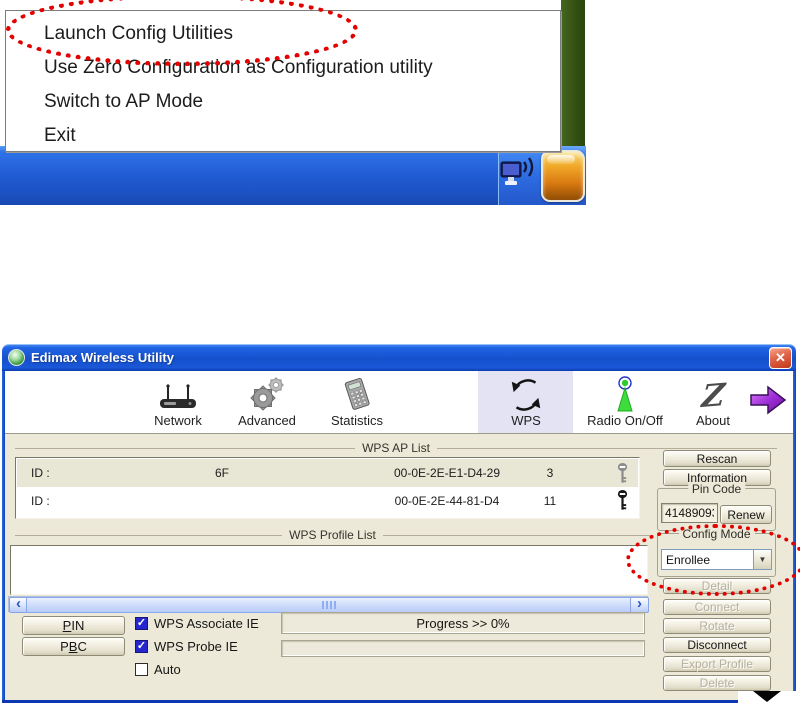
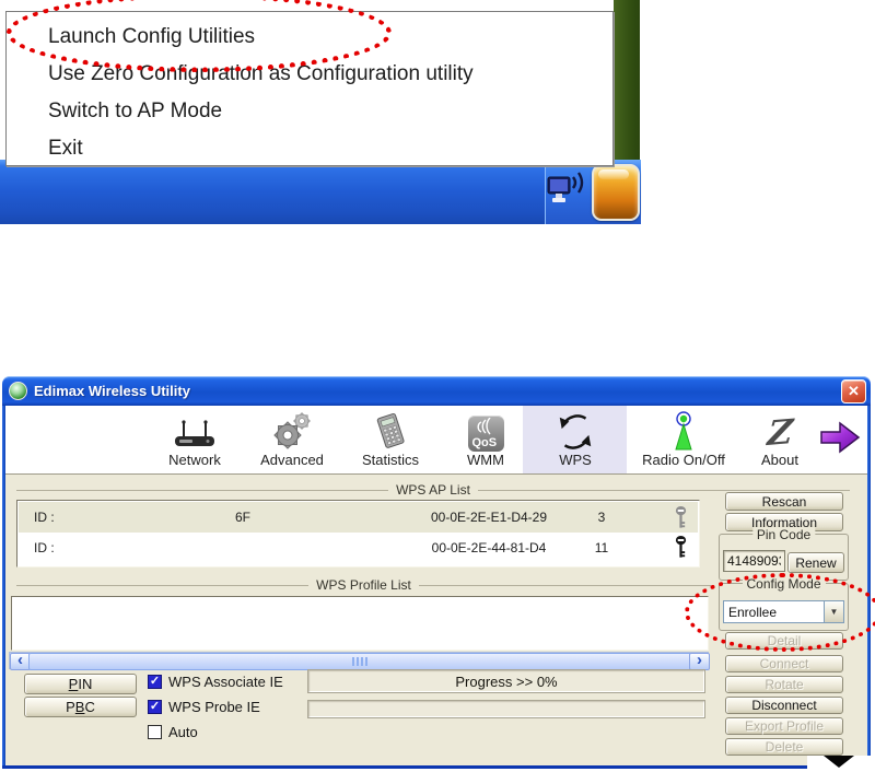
  Launch Config Utilities
  Use Zero Configuration as Configuration utility
  Switch to AP Mode
  Exit
  Edimax Wireless Utility
  ✕
  Network
  Advanced
  Statistics
+ QoS
+ WMM
  WPS
  Radio On/Off
  About
  WPS AP List
  ID :
  6F
  00-0E-2E-E1-D4-29
  3
  ID :
  00-0E-2E-44-81-D4
  11
  WPS Profile List
  ‹
  ›
  P
  IN
  P
  B
  C
  ✓
  WPS Associate IE
  ✓
  WPS Probe IE
  Auto
  Progress >> 0%
  Rescan
  Information
  Pin Code
  4148909
  Renew
  Config Mode
  Enrollee
  ▼
  Detail
  Connect
  Rotate
  Disconnect
  Export Profile
  Delete
